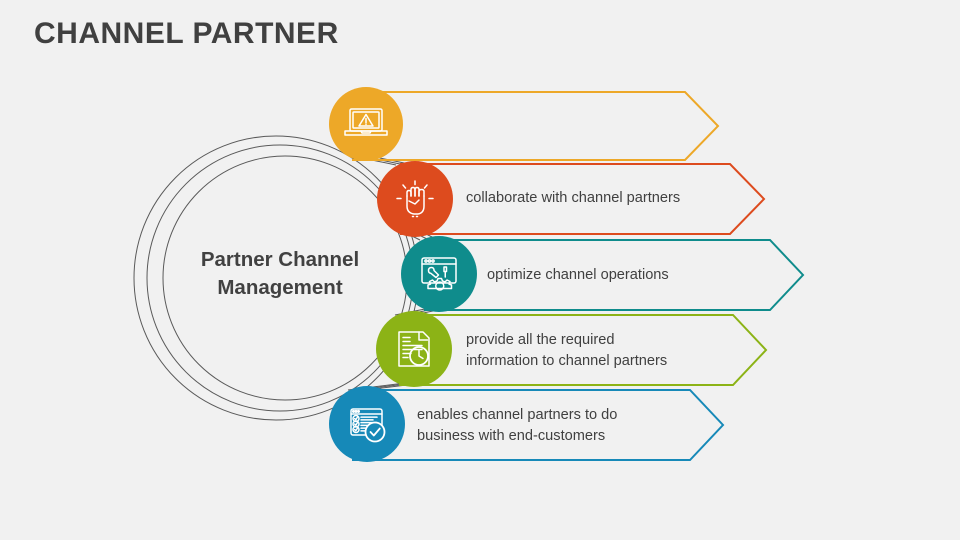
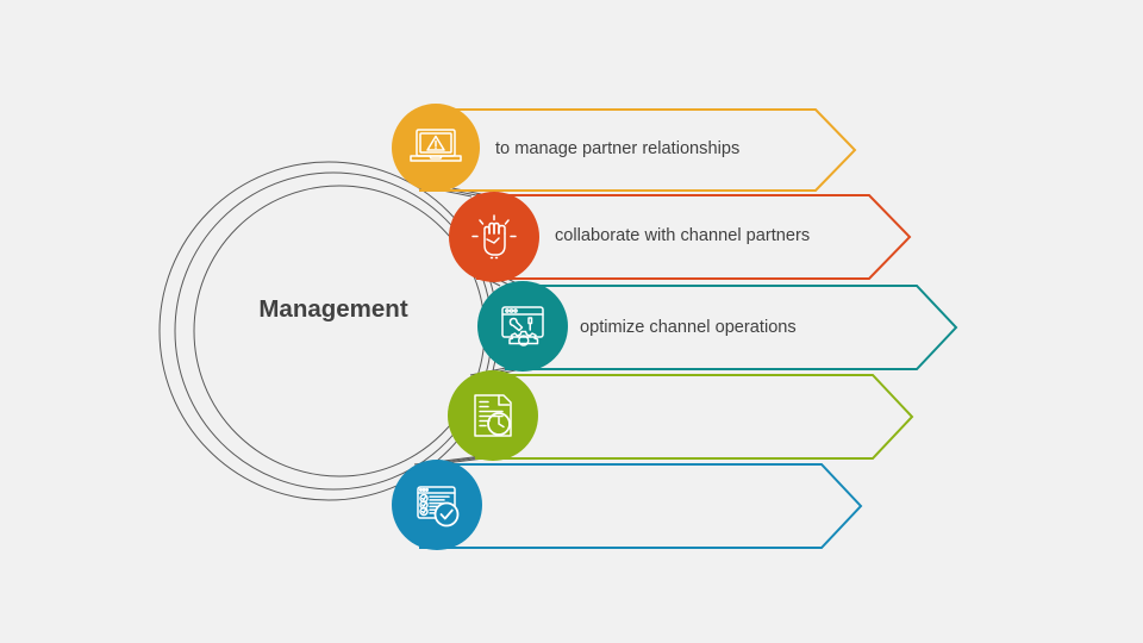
- CHANNEL PARTNER
- Partner Channel
  Management
+ to manage partner relationships
  collaborate with channel partners
  optimize channel operations
- provide all the required
- information to channel partners
- enables channel partners to do
- business with end-customers
